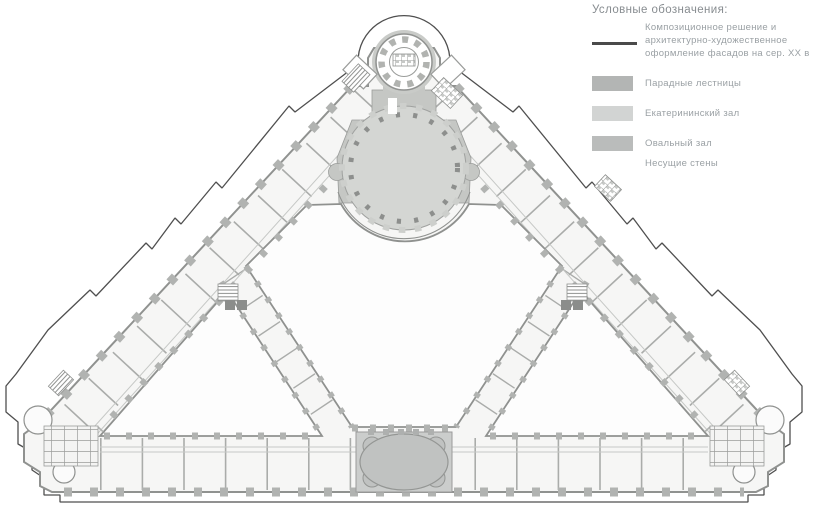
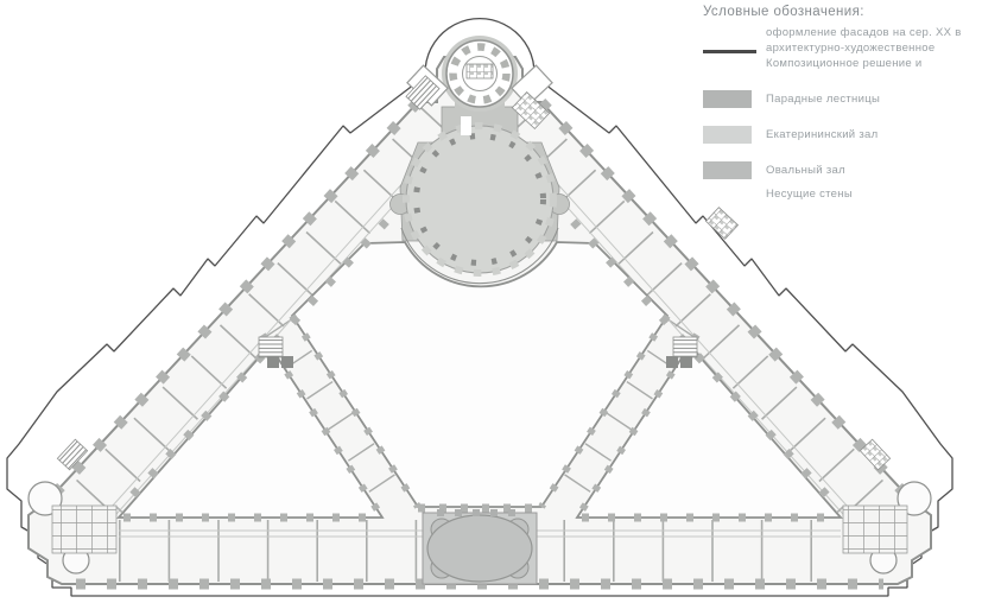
  Условные обозначения:
- Композиционное решение и
+ оформление фасадов на сер. XX в
  архитектурно-художественное
- оформление фасадов на сер. XX в
+ Композиционное решение и
  Парадные лестницы
  Екатерининский зал
  Овальный зал
  Несущие стены
